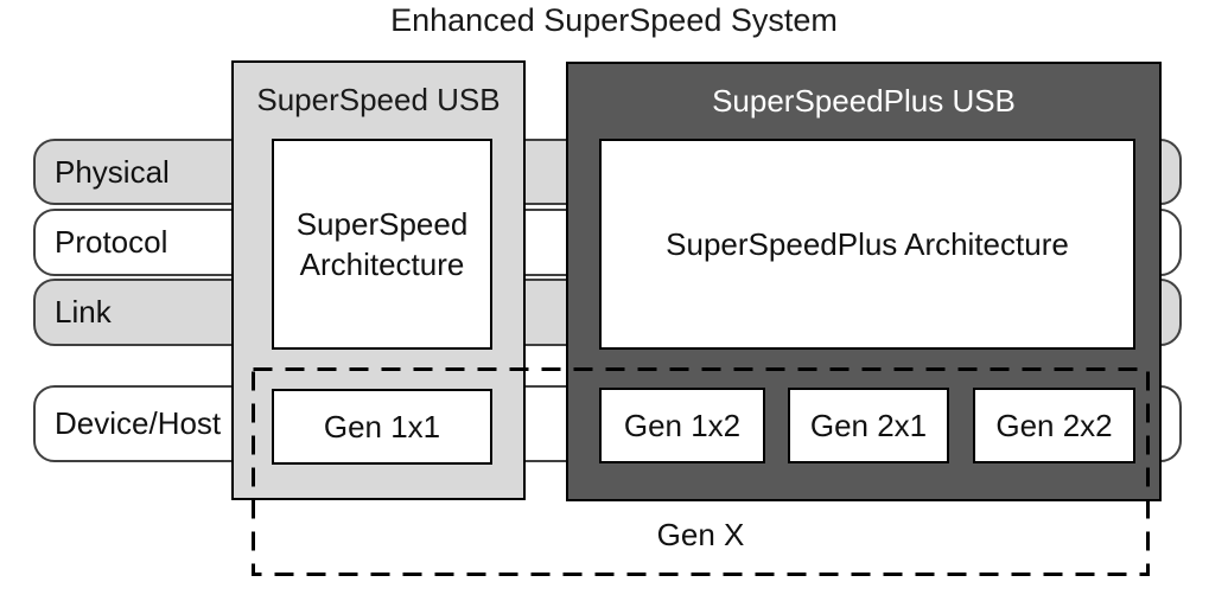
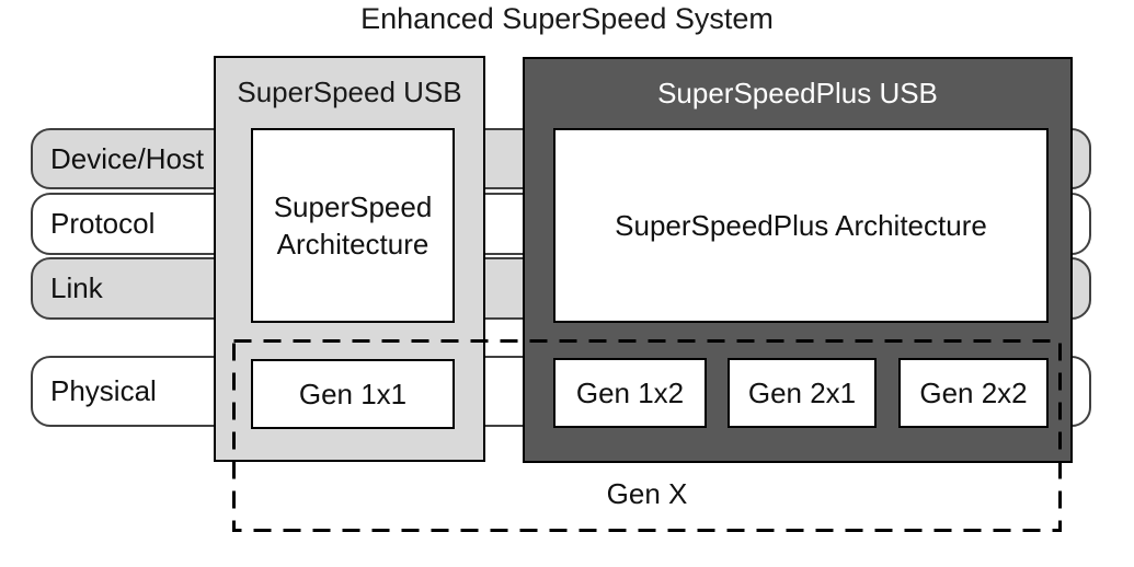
  Enhanced SuperSpeed System
- Physical
+ Device/Host
  Protocol
  Link
- Device/Host
+ Physical
  SuperSpeed USB
  SuperSpeed Architecture
  Gen 1x1
  SuperSpeedPlus USB
  SuperSpeedPlus Architecture
  Gen 1x2
  Gen 2x1
  Gen 2x2
  Gen X
